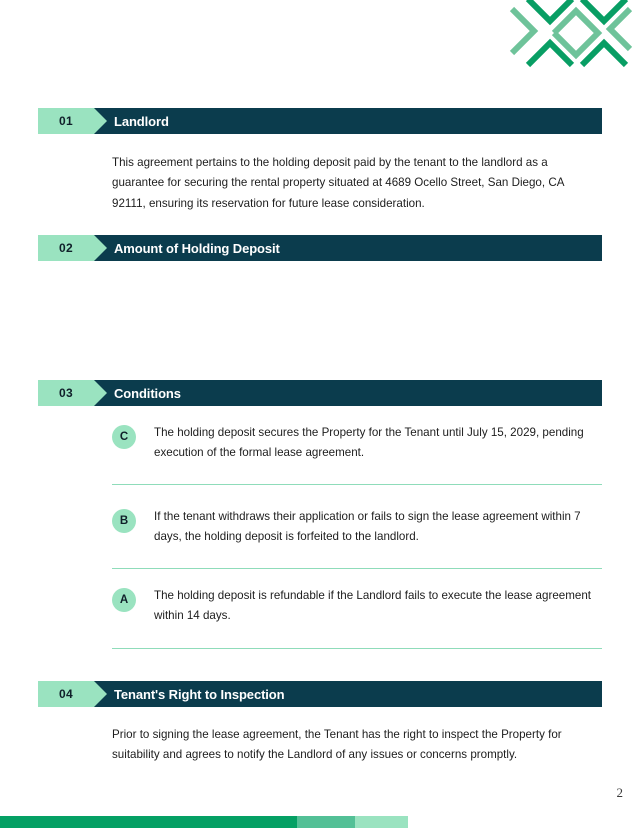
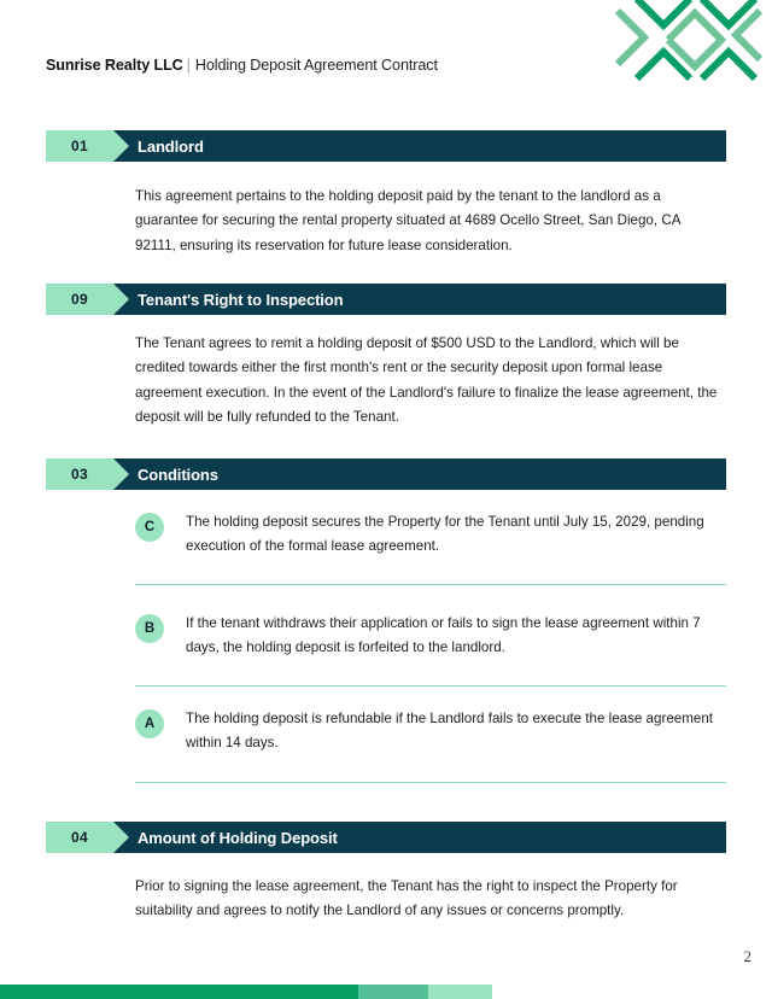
+ Sunrise Realty LLC | Holding Deposit Agreement Contract
  01
  Landlord
  This agreement pertains to the holding deposit paid by the tenant to the landlord as a guarantee for securing the rental property situated at 4689 Ocello Street, San Diego, CA 92111, ensuring its reservation for future lease consideration.
- 02
+ 09
- Amount of Holding Deposit
+ Tenant's Right to Inspection
+ The Tenant agrees to remit a holding deposit of $500 USD to the Landlord, which will be credited towards either the first month's rent or the security deposit upon formal lease agreement execution. In the event of the Landlord's failure to finalize the lease agreement, the deposit will be fully refunded to the Tenant.
  03
  Conditions
  C
  The holding deposit secures the Property for the Tenant until July 15, 2029, pending execution of the formal lease agreement.
  B
  If the tenant withdraws their application or fails to sign the lease agreement within 7 days, the holding deposit is forfeited to the landlord.
  A
  The holding deposit is refundable if the Landlord fails to execute the lease agreement within 14 days.
  04
- Tenant's Right to Inspection
+ Amount of Holding Deposit
  Prior to signing the lease agreement, the Tenant has the right to inspect the Property for suitability and agrees to notify the Landlord of any issues or concerns promptly.
  2
